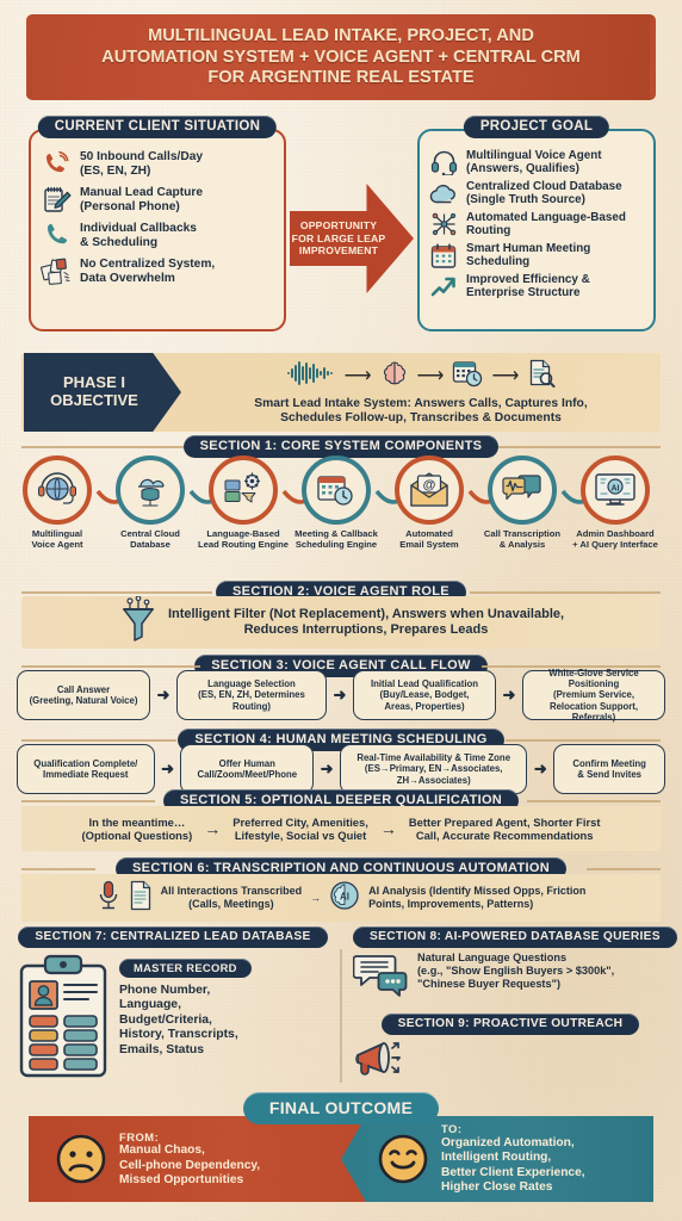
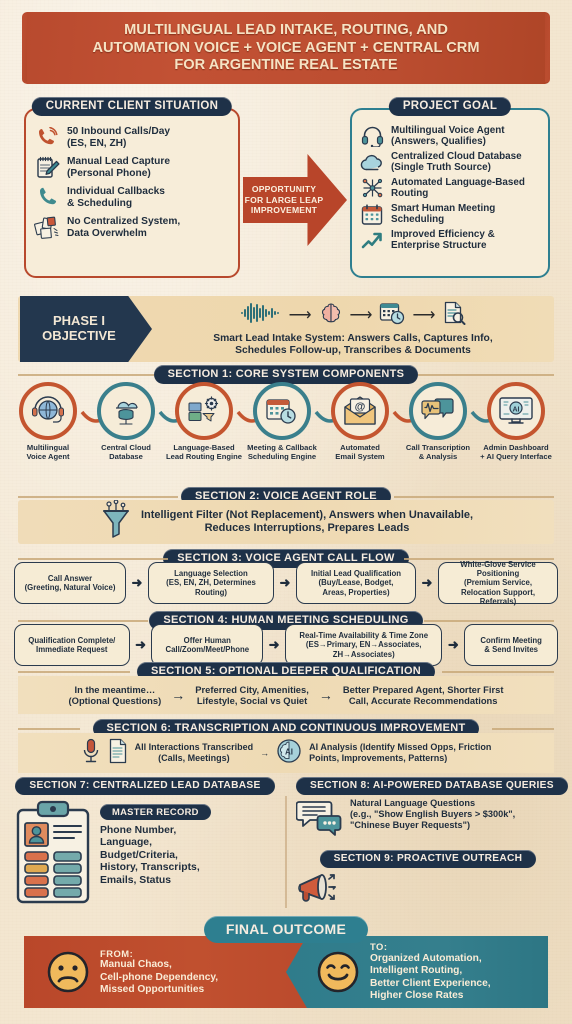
- MULTILINGUAL LEAD INTAKE, PROJECT, AND
+ MULTILINGUAL LEAD INTAKE, ROUTING, AND
- AUTOMATION SYSTEM + VOICE AGENT + CENTRAL CRM
+ AUTOMATION VOICE + VOICE AGENT + CENTRAL CRM
  FOR ARGENTINE REAL ESTATE
  CURRENT CLIENT SITUATION
  50 Inbound Calls/Day
  (ES, EN, ZH)
  Manual Lead Capture
  (Personal Phone)
  Individual Callbacks
  & Scheduling
  No Centralized System,
  Data Overwhelm
  OPPORTUNITY
  FOR LARGE LEAP
  IMPROVEMENT
  PROJECT GOAL
  Multilingual Voice Agent
  (Answers, Qualifies)
  Centralized Cloud Database
  (Single Truth Source)
  Automated Language-Based
  Routing
  Smart Human Meeting
  Scheduling
  Improved Efficiency &
  Enterprise Structure
  PHASE I
  OBJECTIVE
  ⟶
  ⟶
  ⟶
  Smart Lead Intake System: Answers Calls, Captures Info,
  Schedules Follow-up, Transcribes & Documents
  SECTION 1: CORE SYSTEM COMPONENTS
  Multilingual
  Voice Agent
  Central Cloud
  Database
  Language-Based
  Lead Routing Engine
  Meeting & Callback
  Scheduling Engine
  @
  Automated
  Email System
  Call Transcription
  & Analysis
  Admin Dashboard
  + AI Query Interface
  SECTION 2: VOICE AGENT ROLE
  Intelligent Filter (Not Replacement), Answers when Unavailable,
  Reduces Interruptions, Prepares Leads
  SECTION 3: VOICE AGENT CALL FLOW
  Call Answer
  (Greeting, Natural Voice)
  ➜
  Language Selection
  (ES, EN, ZH, Determines
  Routing)
  ➜
  Initial Lead Qualification
  (Buy/Lease, Bodget,
  Areas, Properties)
  ➜
  White-Glove Service Positioning
  (Premium Service,
  Relocation Support, Referrals)
  SECTION 4: HUMAN MEETING SCHEDULING
  Qualification Complete/
  Immediate Request
  ➜
  Offer Human
  Call/Zoom/Meet/Phone
  ➜
  Real-Time Availability & Time Zone
  (ES→Primary, EN→Associates,
  ZH→Associates)
  ➜
  Confirm Meeting
  & Send Invites
  SECTION 5: OPTIONAL DEEPER QUALIFICATION
  In the meantime…
  (Optional Questions)
  →
  Preferred City, Amenities,
  Lifestyle, Social vs Quiet
  →
  Better Prepared Agent, Shorter First
  Call, Accurate Recommendations
- SECTION 6: TRANSCRIPTION AND CONTINUOUS AUTOMATION
+ SECTION 6: TRANSCRIPTION AND CONTINUOUS IMPROVEMENT
  All Interactions Transcribed
  (Calls, Meetings)
  →
  AI
  AI Analysis (Identify Missed Opps, Friction
  Points, Improvements, Patterns)
  SECTION 7: CENTRALIZED LEAD DATABASE
  SECTION 8: AI-POWERED DATABASE QUERIES
  MASTER RECORD
  Phone Number,
  Language,
  Budget/Criteria,
  History, Transcripts,
  Emails, Status
  Natural Language Questions
  (e.g., "Show English Buyers > $300k",
  "Chinese Buyer Requests")
  SECTION 9: PROACTIVE OUTREACH
  FINAL OUTCOME
  FROM:
  Manual Chaos,
  Cell-phone Dependency,
  Missed Opportunities
  TO:
  Organized Automation,
  Intelligent Routing,
  Better Client Experience,
  Higher Close Rates
